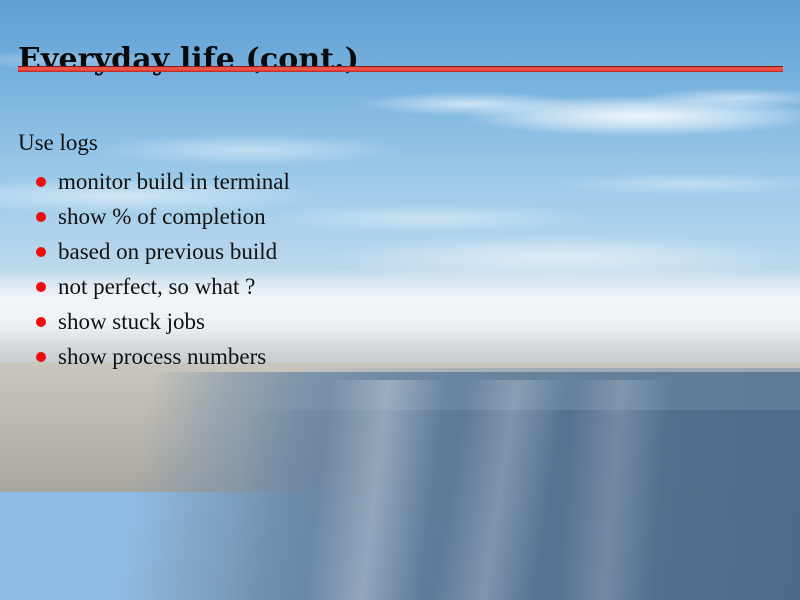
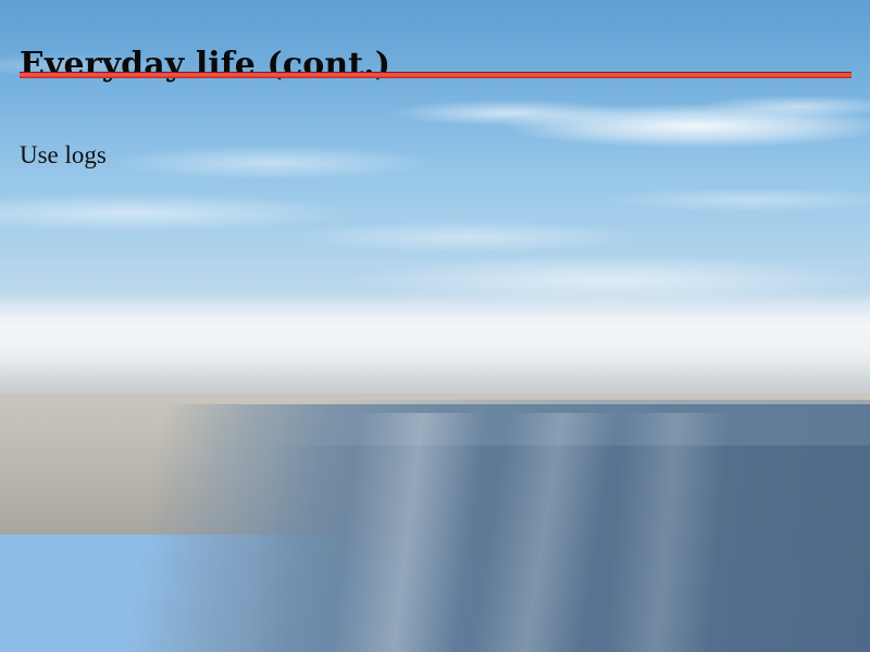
  Everyday life (cont.)
  Use logs
- monitor build in terminal
- show % of completion
- based on previous build
- not perfect, so what ?
- show stuck jobs
- show process numbers
